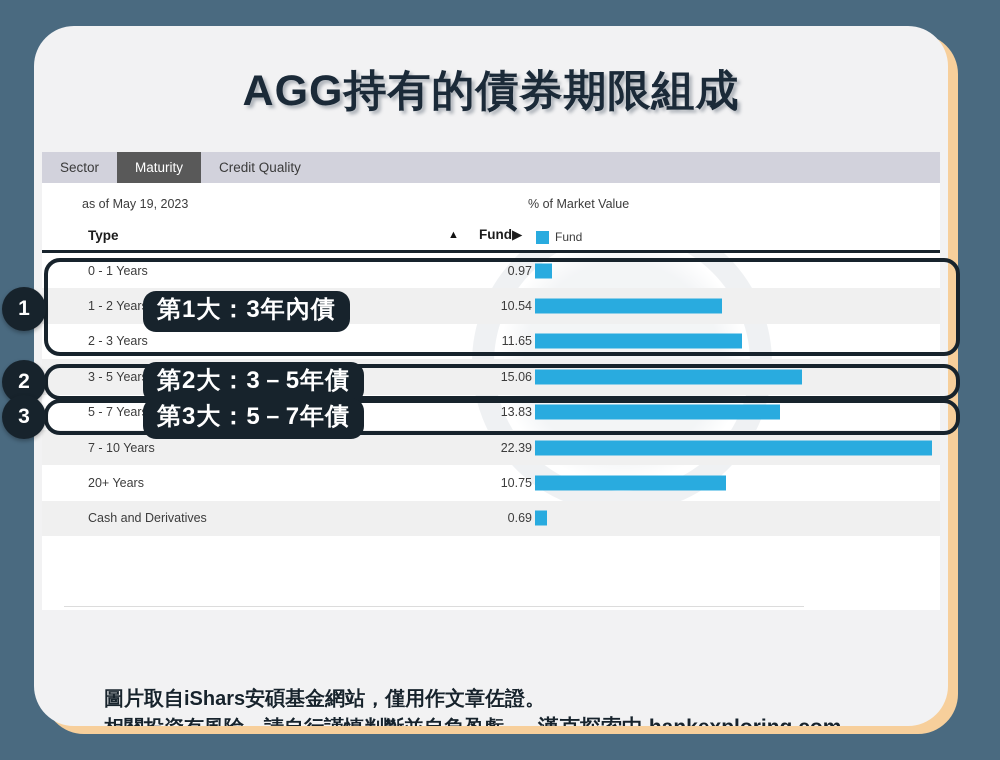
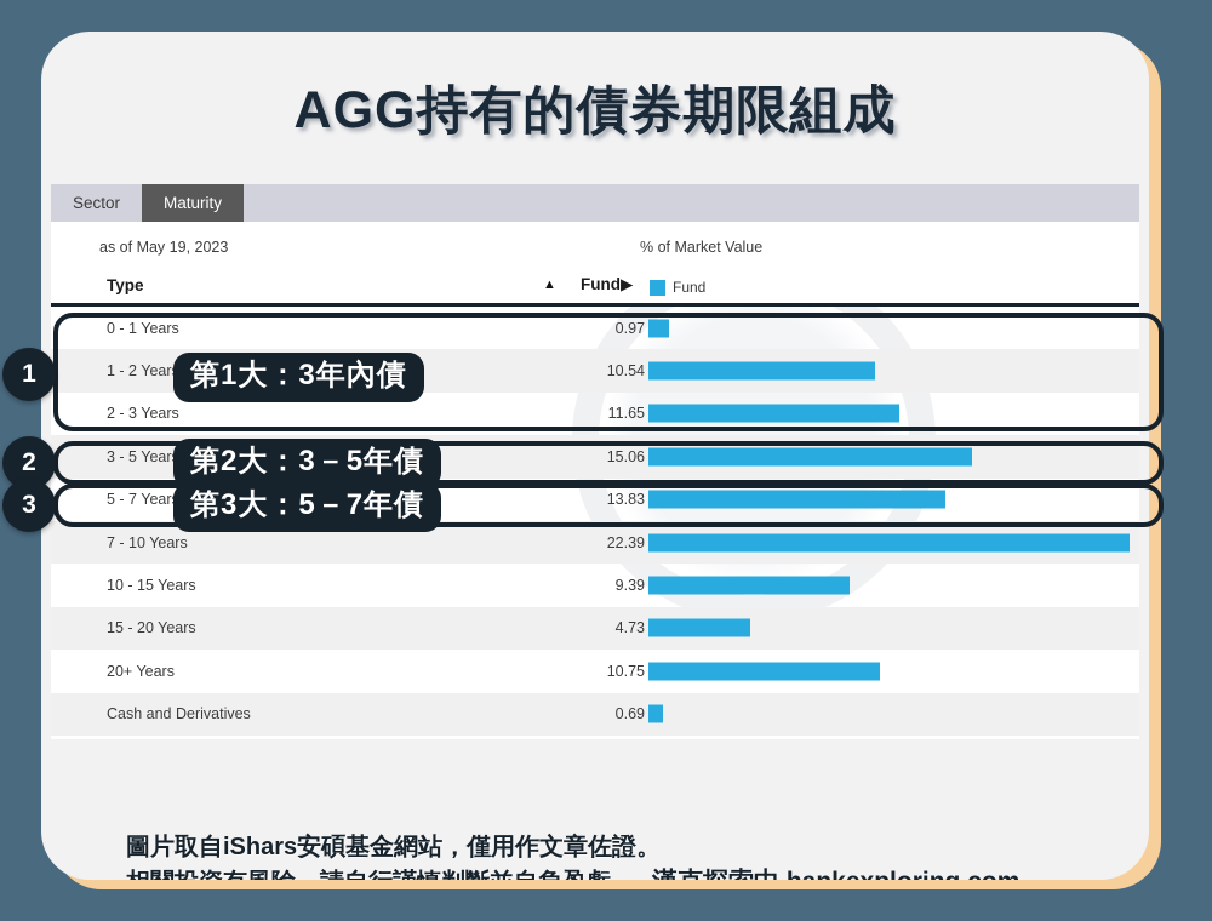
  AGG持有的債券期限組成
  Sector
  Maturity
- Credit Quality
  as of May 19, 2023
  % of Market Value
  Type
  ▲
  Fund▶
  Fund
  0 - 1 Years
  0.97
  1 - 2 Year
  10.54
  2 - 3 Years
  11.65
  3 - 5 Year
  15.06
  5 - 7 Year
  13.83
  7 - 10 Years
  22.39
+ 10 - 15 Years
+ 9.39
+ 15 - 20 Years
+ 4.73
  20+ Years
  10.75
  Cash and Derivatives
  0.69
  圖片取自iShars安碩基金網站，僅用作文章佐證。
  1
  2
  3
  第1大：3年內債
  第2大：3－5年債
  第3大：5－7年債
